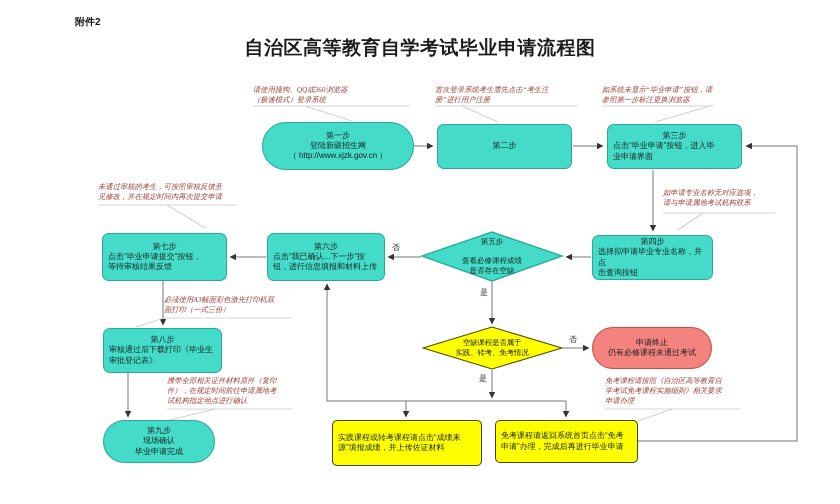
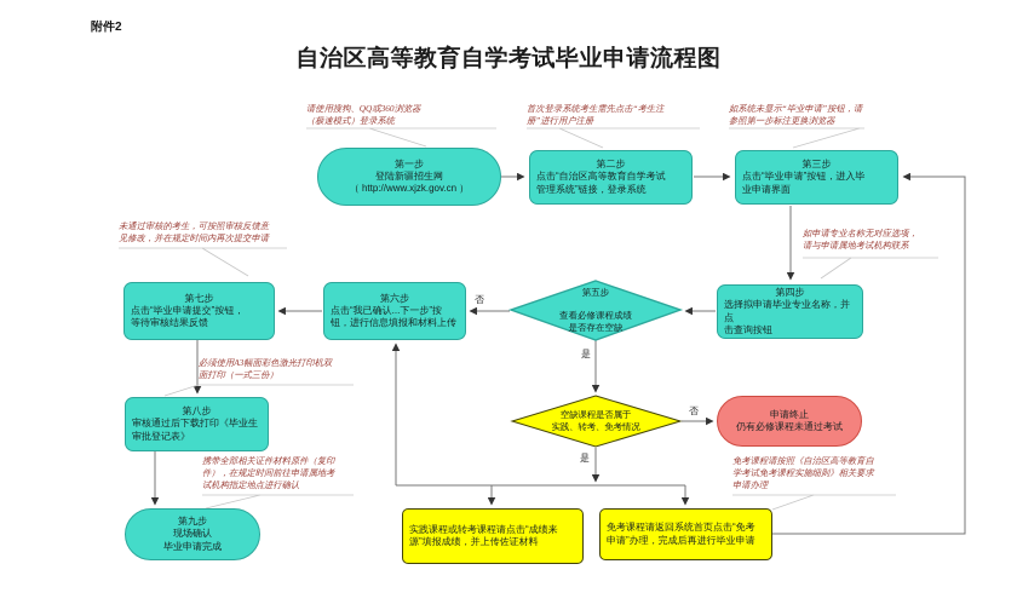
  附件2
  自治区高等教育自学考试毕业申请流程图
  第一步
  登陆新疆招生网
  （ http://www.xjzk.gov.cn ）
  第二步
+ 点击“自治区高等教育自学考试
+ 管理系统”链接，登录系统
  第三步
  点击“毕业申请”按钮，进入毕
  业申请界面
  第四步
  选择拟申请毕业专业名称，并点
  击查询按钮
  第五步
  查看必修课程成绩
  是否存在空缺
  第六步
  点击“我已确认...下一步”按
  钮，进行信息填报和材料上传
  第七步
  点击“毕业申请提交”按钮，
  等待审核结果反馈
  第八步
  审核通过后下载打印《毕业生
  审批登记表》
  第九步
  现场确认
  毕业申请完成
  空缺课程是否属于
  实践、转考、免考情况
  申请终止
  仍有必修课程未通过考试
  实践课程或转考课程请点击“成绩来
  源”填报成绩，并上传佐证材料
  免考课程请返回系统首页点击“免考
  申请”办理，完成后再进行毕业申请
  否
  是
  否
  是
  请使用搜狗、QQ或360浏览器
  （极速模式）登录系统
  首次登录系统考生需先点击“考生注
  册”进行用户注册
  如系统未显示“毕业申请”按钮，请
  参照第一步标注更换浏览器
  未通过审核的考生，可按照审核反馈意
  见修改，并在规定时间内再次提交申请
  如申请专业名称无对应选项，
  请与申请属地考试机构联系
  必须使用A3幅面彩色激光打印机双
  面打印（一式三份）
  携带全部相关证件材料原件（复印
  件），在规定时间前往申请属地考
  试机构指定地点进行确认
  免考课程请按照《自治区高等教育自
  学考试免考课程实施细则》相关要求
  申请办理
